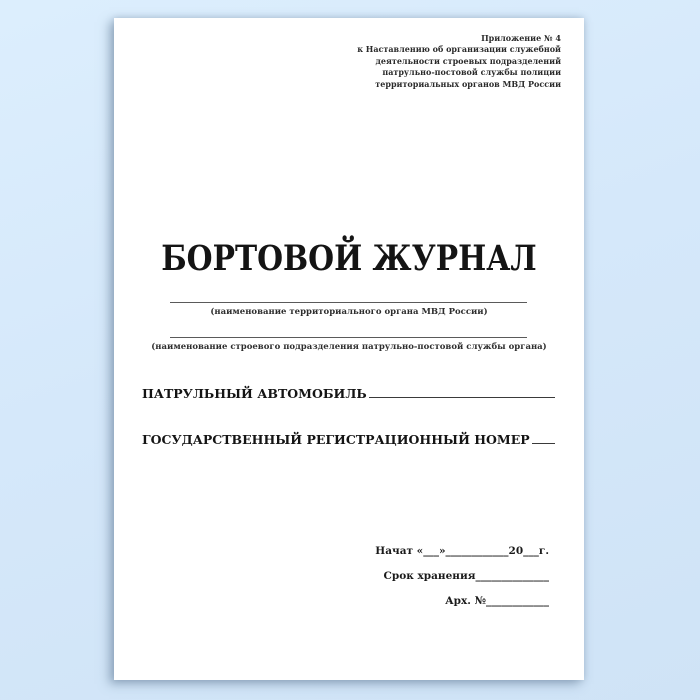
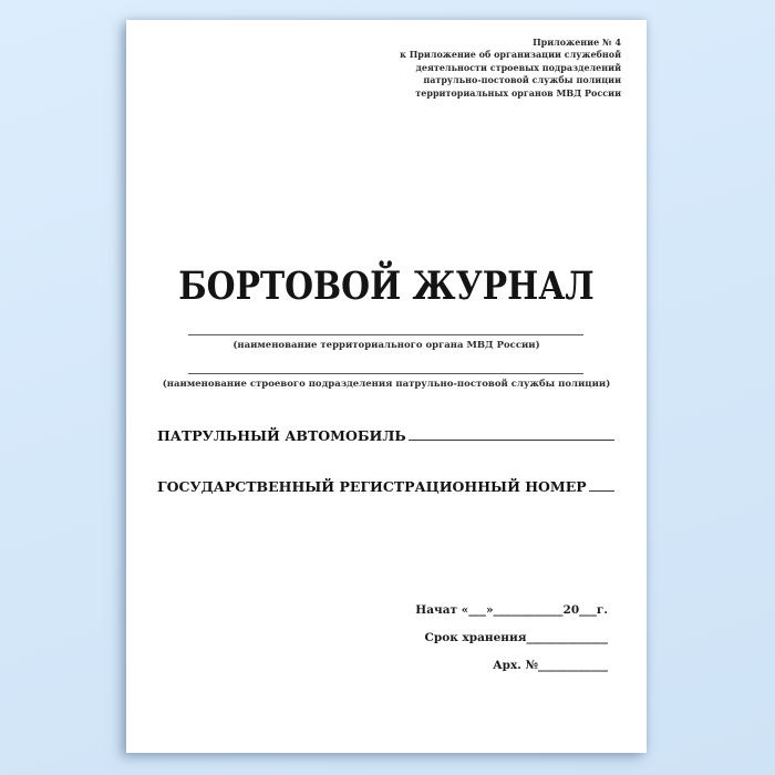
  Приложение № 4
- к Наставлению об организации служебной
+ к Приложение об организации служебной
  деятельности строевых подразделений
  патрульно-постовой службы полиции
  территориальных органов МВД России
  БОРТОВОЙ ЖУРНАЛ
  (наименование территориального органа МВД России)
- (наименование строевого подразделения патрульно-постовой службы органа)
+ (наименование строевого подразделения патрульно-постовой службы полиции)
  ПАТРУЛЬНЫЙ АВТОМОБИЛЬ
  ГОСУДАРСТВЕННЫЙ РЕГИСТРАЦИОННЫЙ НОМЕР
  Начат «___»____________20___г.
  Срок хранения______________
  Арх. №____________
